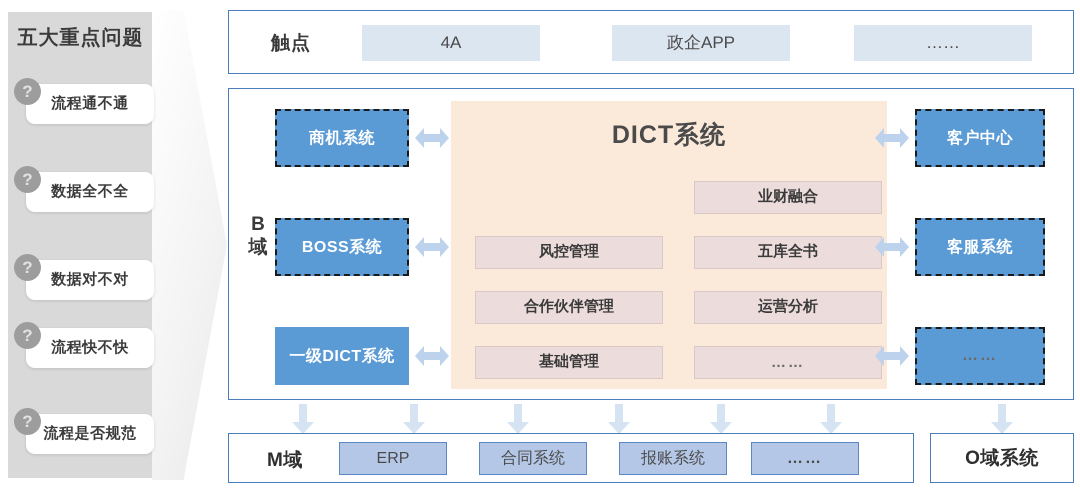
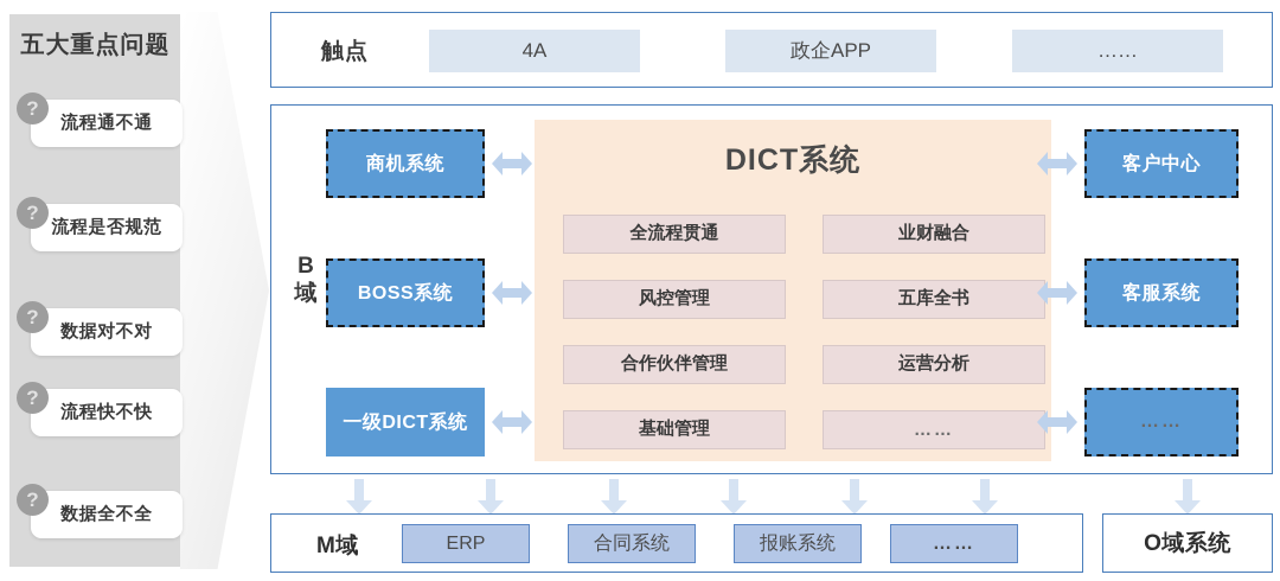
  五大重点问题
  流程通不通
  ?
- 数据全不全
+ 流程是否规范
  ?
  数据对不对
  ?
  流程快不快
  ?
- 流程是否规范
+ 数据全不全
  ?
  触点
  4A
  政企APP
  ……
  B
  域
  商机系统
  BOSS系统
  一级DICT系统
  DICT系统
+ 全流程贯通
  风控管理
  合作伙伴管理
  基础管理
  业财融合
  五库全书
  运营分析
  ……
  客户中心
  客服系统
  ……
  M域
  ERP
  合同系统
  报账系统
  ……
  O域系统
